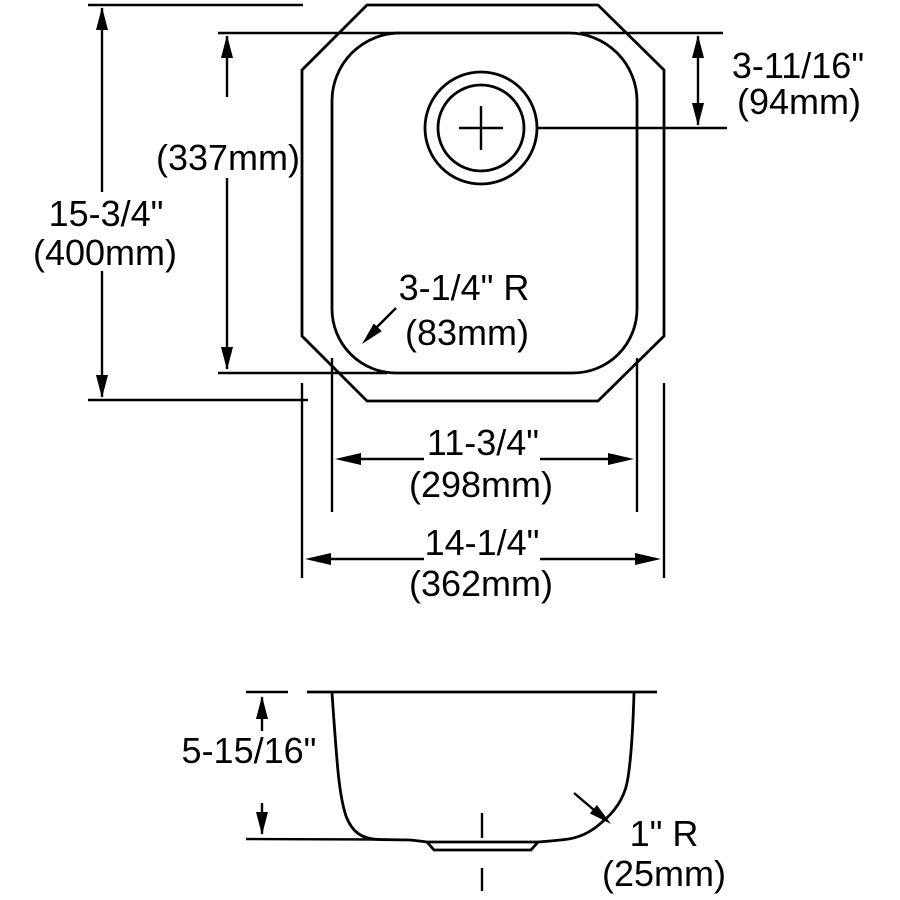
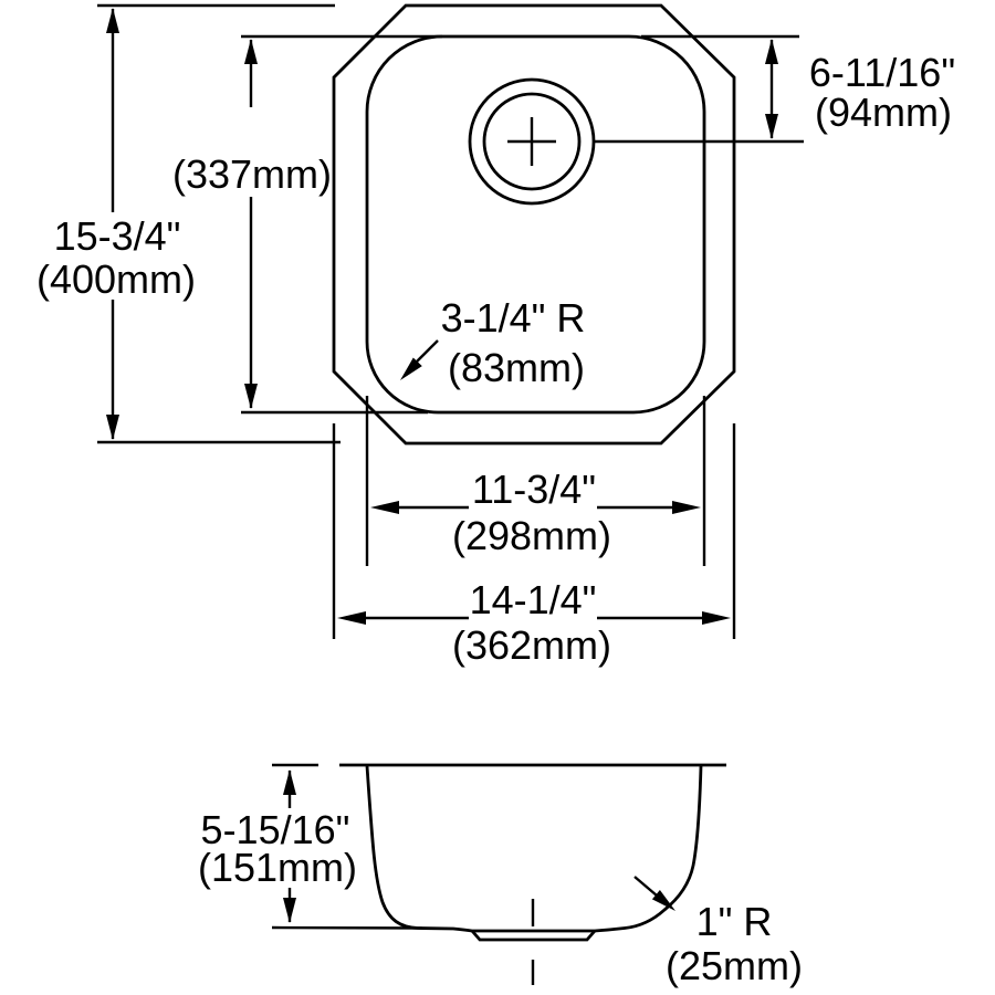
  15-3/4"
  (400mm)
  (337mm)
- 3-11/16"
+ 6-11/16"
  (94mm)
  3-1/4" R
  (83mm)
  11-3/4"
  (298mm)
  14-1/4"
  (362mm)
  5-15/16"
+ (151mm)
  1" R
  (25mm)
